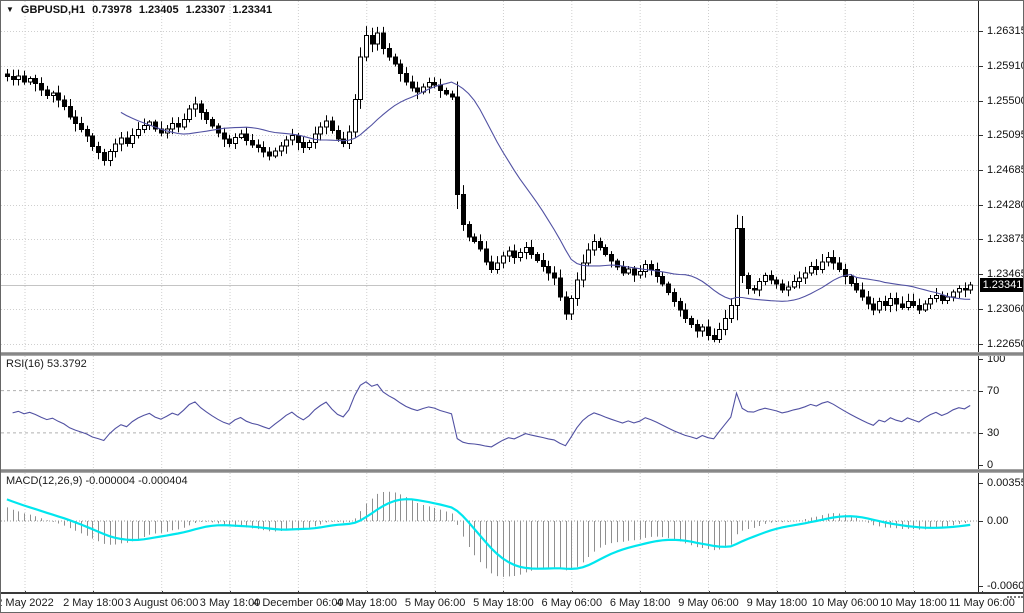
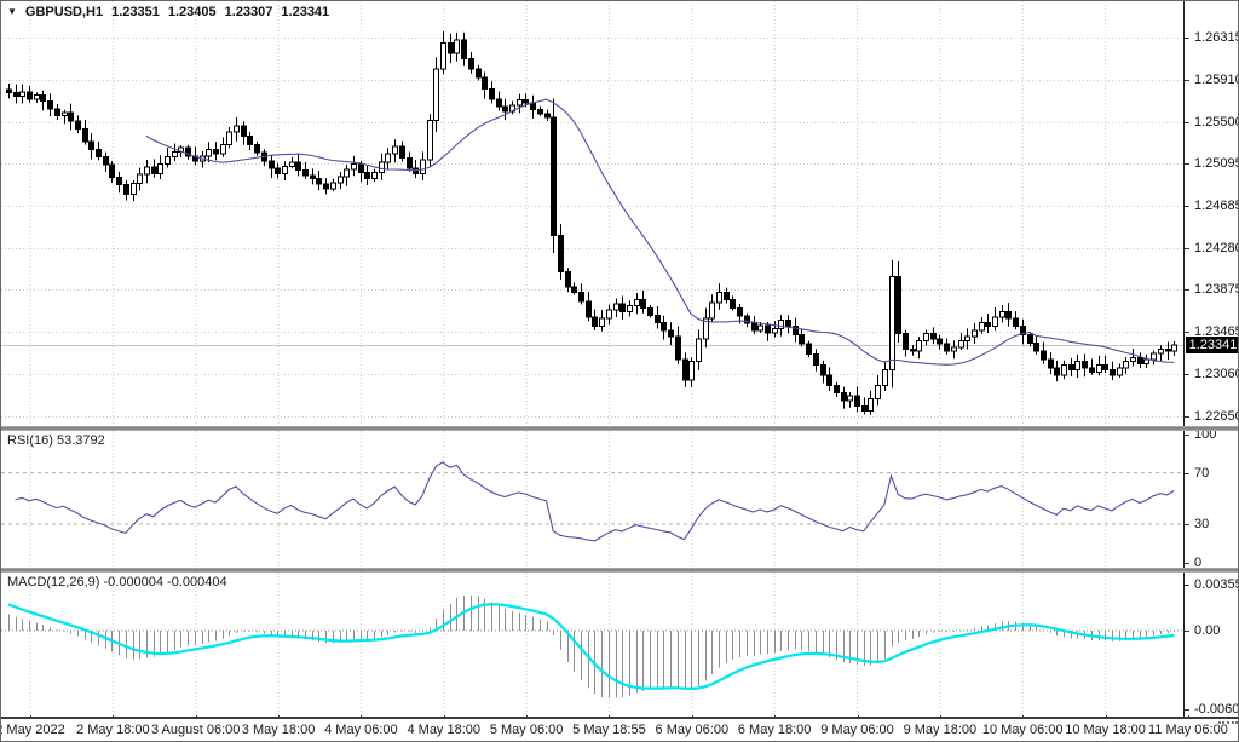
  ▼
  GBPUSD,H1
- 0.73978
+ 1.23351
  1.23405
  1.23307
  1.23341
  RSI(16) 53.3792
  MACD(12,26,9) -0.000004 -0.000404
  1.23341
  1.2631
  1.2591
  1.2550
  1.2509
  1.2468
  1.2428
  1.2387
  1.2346
  1.2306
  1.2265
  100
  70
  30
  0
  0.0035
  0.00
  -0.0060
  May 2022
  2 May 18:00
  3 August 06:00
  3 May 18:00
- 4 December 06:00
+ 4 May 06:00
  4 May 18:00
  5 May 06:00
- 5 May 18:00
+ 5 May 18:55
  6 May 06:00
  6 May 18:00
  9 May 06:00
  9 May 18:00
  10 May 06:00
  10 May 18:00
  11 May 06:00
